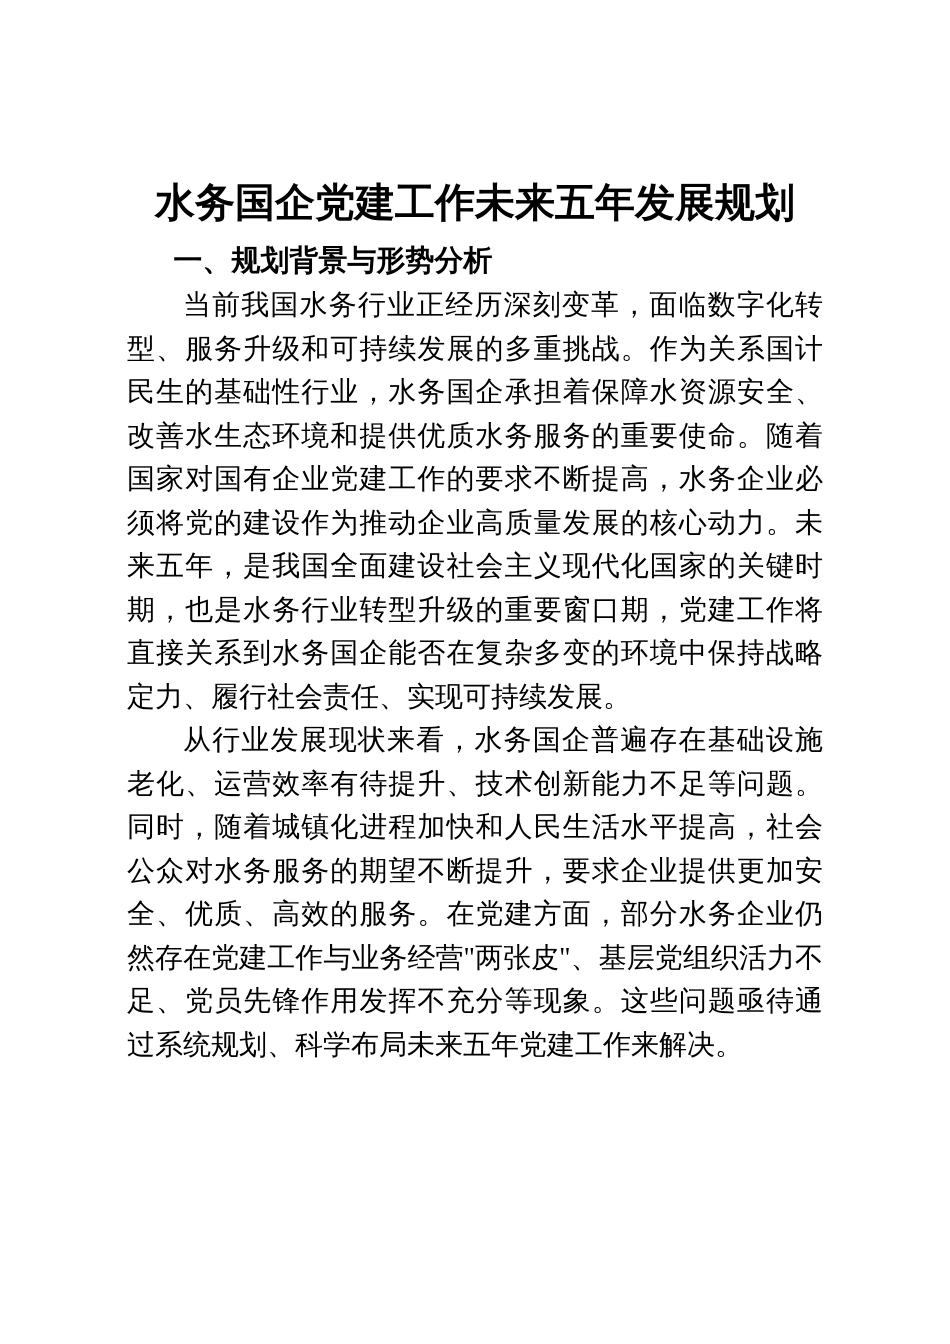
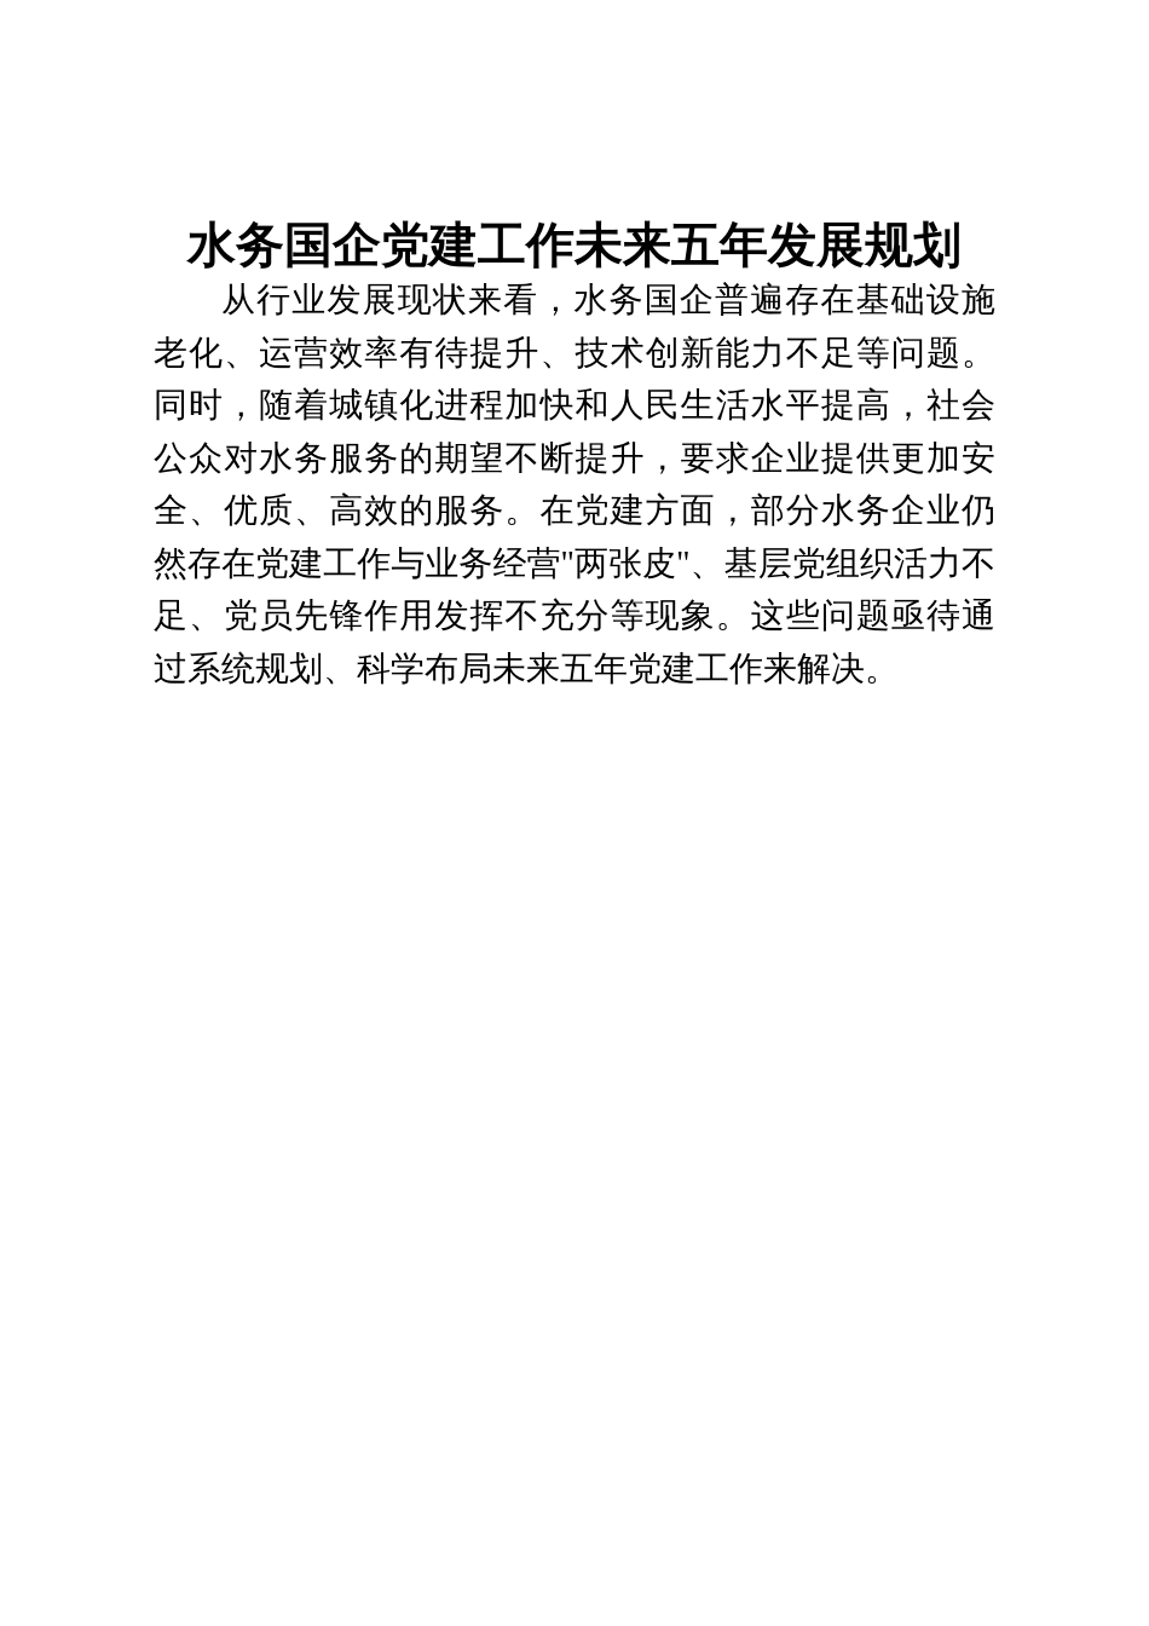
  水务国企党建工作未来五年发展规划
- 一、规划背景与形势分析
- 当前我国水务行业正经历深刻变革，面临数字化转型、服务升级和可持续发展的多重挑战。作为关系国计民生的基础性行业，水务国企承担着保障水资源安全、改善水生态环境和提供优质水务服务的重要使命。随着国家对国有企业党建工作的要求不断提高，水务企业必须将党的建设作为推动企业高质量发展的核心动力。未来五年，是我国全面建设社会主义现代化国家的关键时期，也是水务行业转型升级的重要窗口期，党建工作将直接关系到水务国企能否在复杂多变的环境中保持战略定力、履行社会责任、实现可持续发展。
  从行业发展现状来看，水务国企普遍存在基础设施老化、运营效率有待提升、技术创新能力不足等问题。同时，随着城镇化进程加快和人民生活水平提高，社会公众对水务服务的期望不断提升，要求企业提供更加安全、优质、高效的服务。在党建方面，部分水务企业仍然存在党建工作与业务经营"两张皮"、基层党组织活力不足、党员先锋作用发挥不充分等现象。这些问题亟待通过系统规划、科学布局未来五年党建工作来解决。
